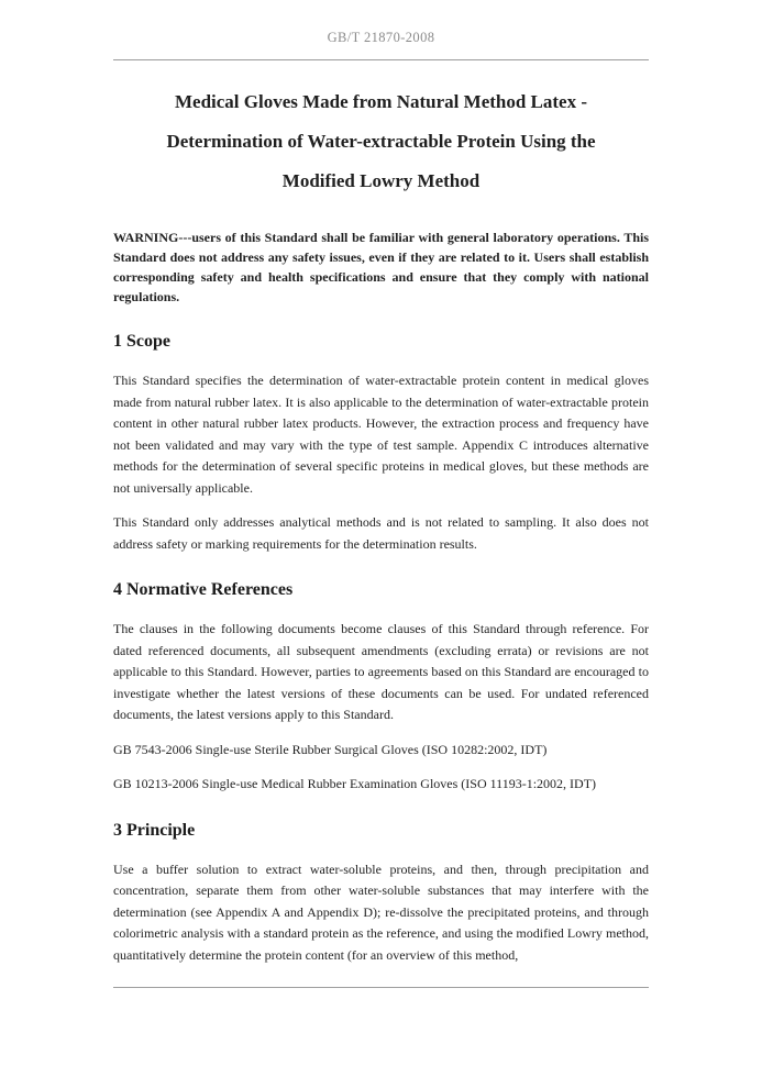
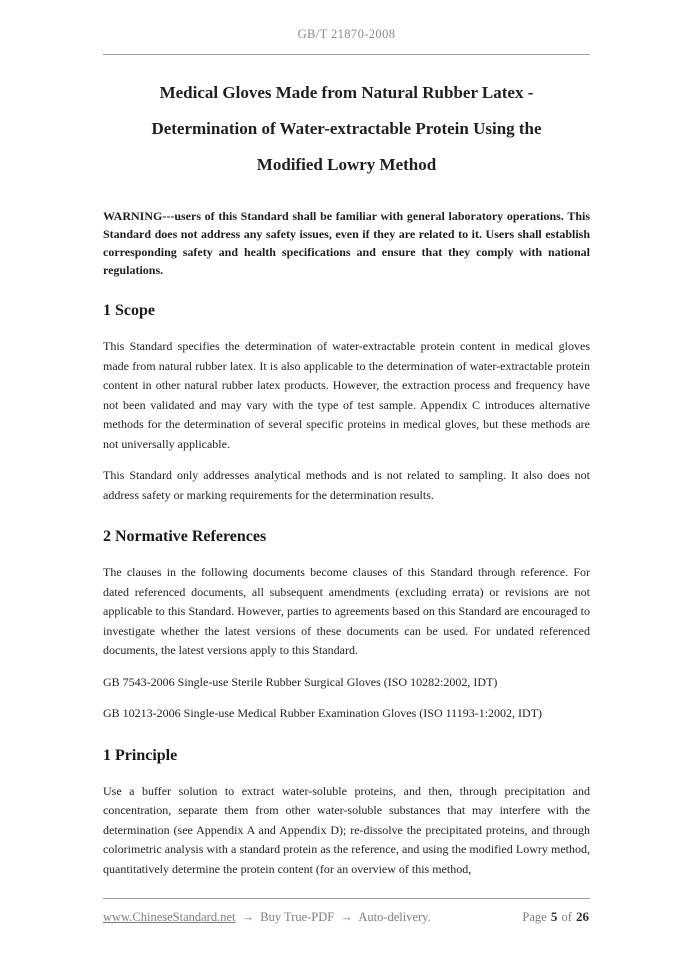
  GB/T 21870-2008
- Medical Gloves Made from Natural Method Latex -
+ Medical Gloves Made from Natural Rubber Latex -
  Determination of Water-extractable Protein Using the
  Modified Lowry Method
  WARNING---users of this Standard shall be familiar with general laboratory operations. This Standard does not address any safety issues, even if they are related to it. Users shall establish corresponding safety and health specifications and ensure that they comply with national regulations.
  1 Scope
  This Standard specifies the determination of water-extractable protein content in medical gloves made from natural rubber latex. It is also applicable to the determination of water-extractable protein content in other natural rubber latex products. However, the extraction process and frequency have not been validated and may vary with the type of test sample. Appendix C introduces alternative methods for the determination of several specific proteins in medical gloves, but these methods are not universally applicable.
  This Standard only addresses analytical methods and is not related to sampling. It also does not address safety or marking requirements for the determination results.
- 4 Normative References
+ 2 Normative References
  The clauses in the following documents become clauses of this Standard through reference. For dated referenced documents, all subsequent amendments (excluding errata) or revisions are not applicable to this Standard. However, parties to agreements based on this Standard are encouraged to investigate whether the latest versions of these documents can be used. For undated referenced documents, the latest versions apply to this Standard.
  GB 7543-2006 Single-use Sterile Rubber Surgical Gloves (ISO 10282:2002, IDT)
  GB 10213-2006 Single-use Medical Rubber Examination Gloves (ISO 11193-1:2002, IDT)
- 3 Principle
+ 1 Principle
  Use a buffer solution to extract water-soluble proteins, and then, through precipitation and concentration, separate them from other water-soluble substances that may interfere with the determination (see Appendix A and Appendix D); re-dissolve the precipitated proteins, and through colorimetric analysis with a standard protein as the reference, and using the modified Lowry method, quantitatively determine the protein content (for an overview of this method,
+ www.ChineseStandard.net → Buy True-PDF → Auto-delivery.
+ Page 5 of 26
